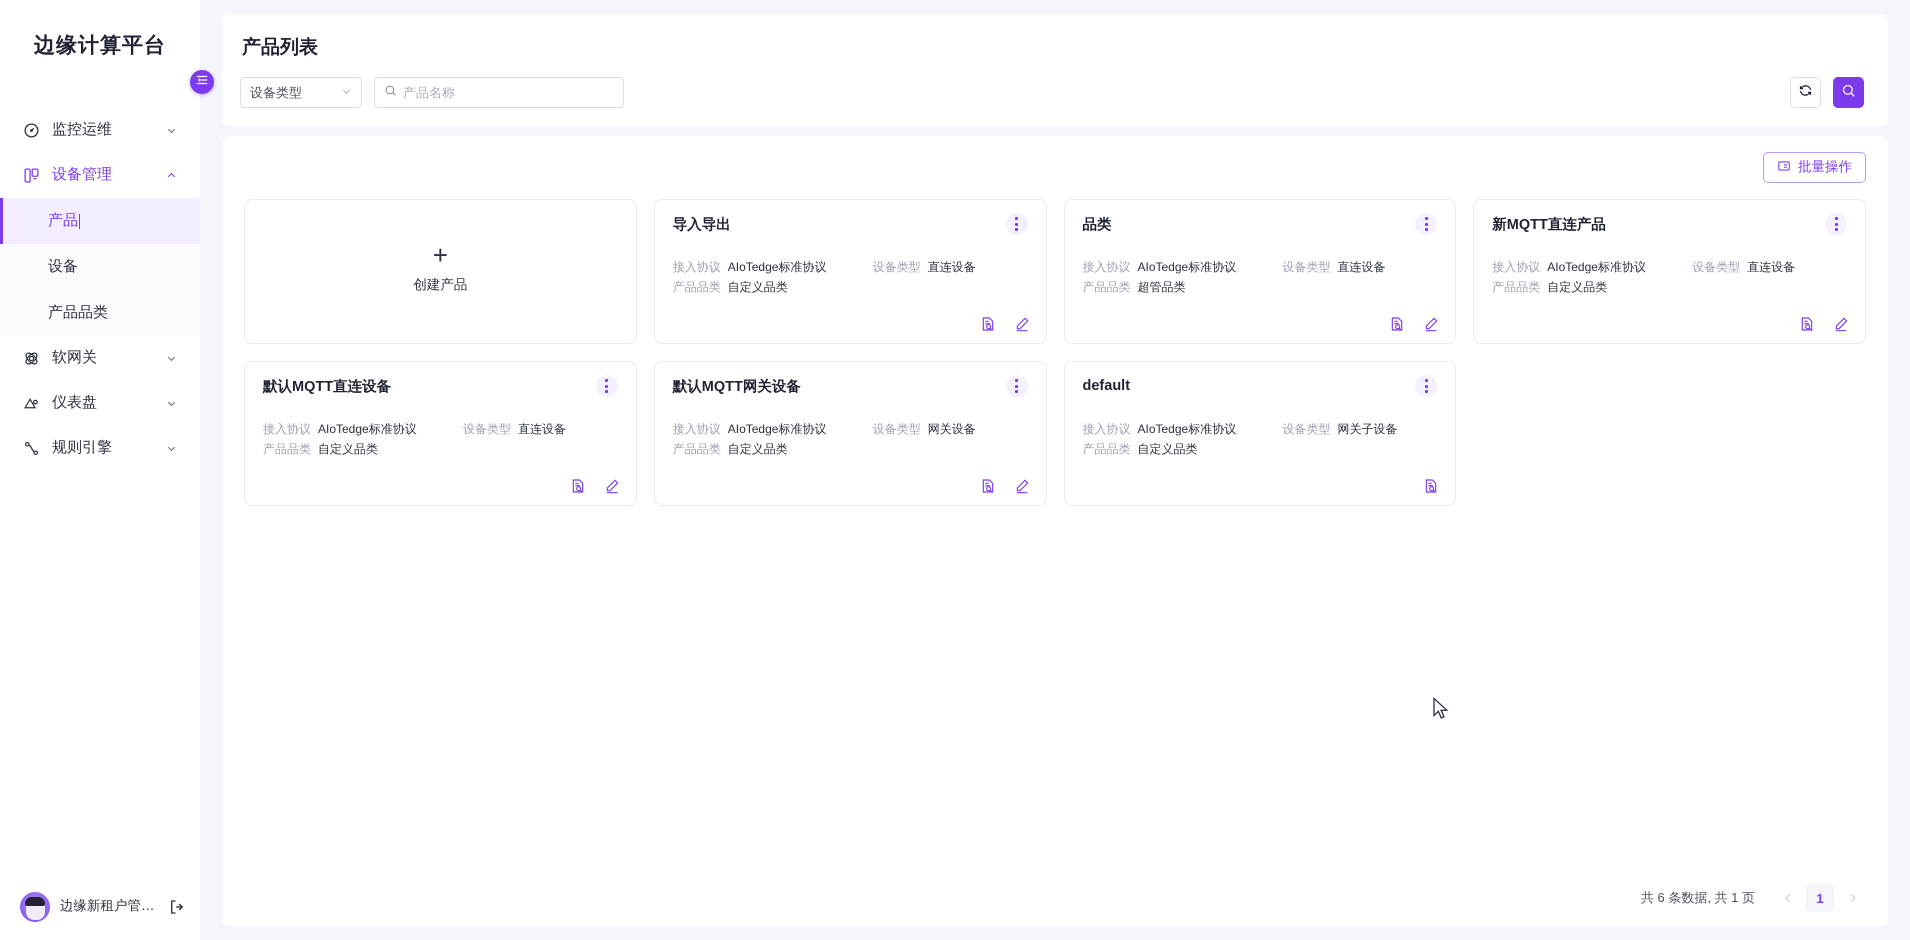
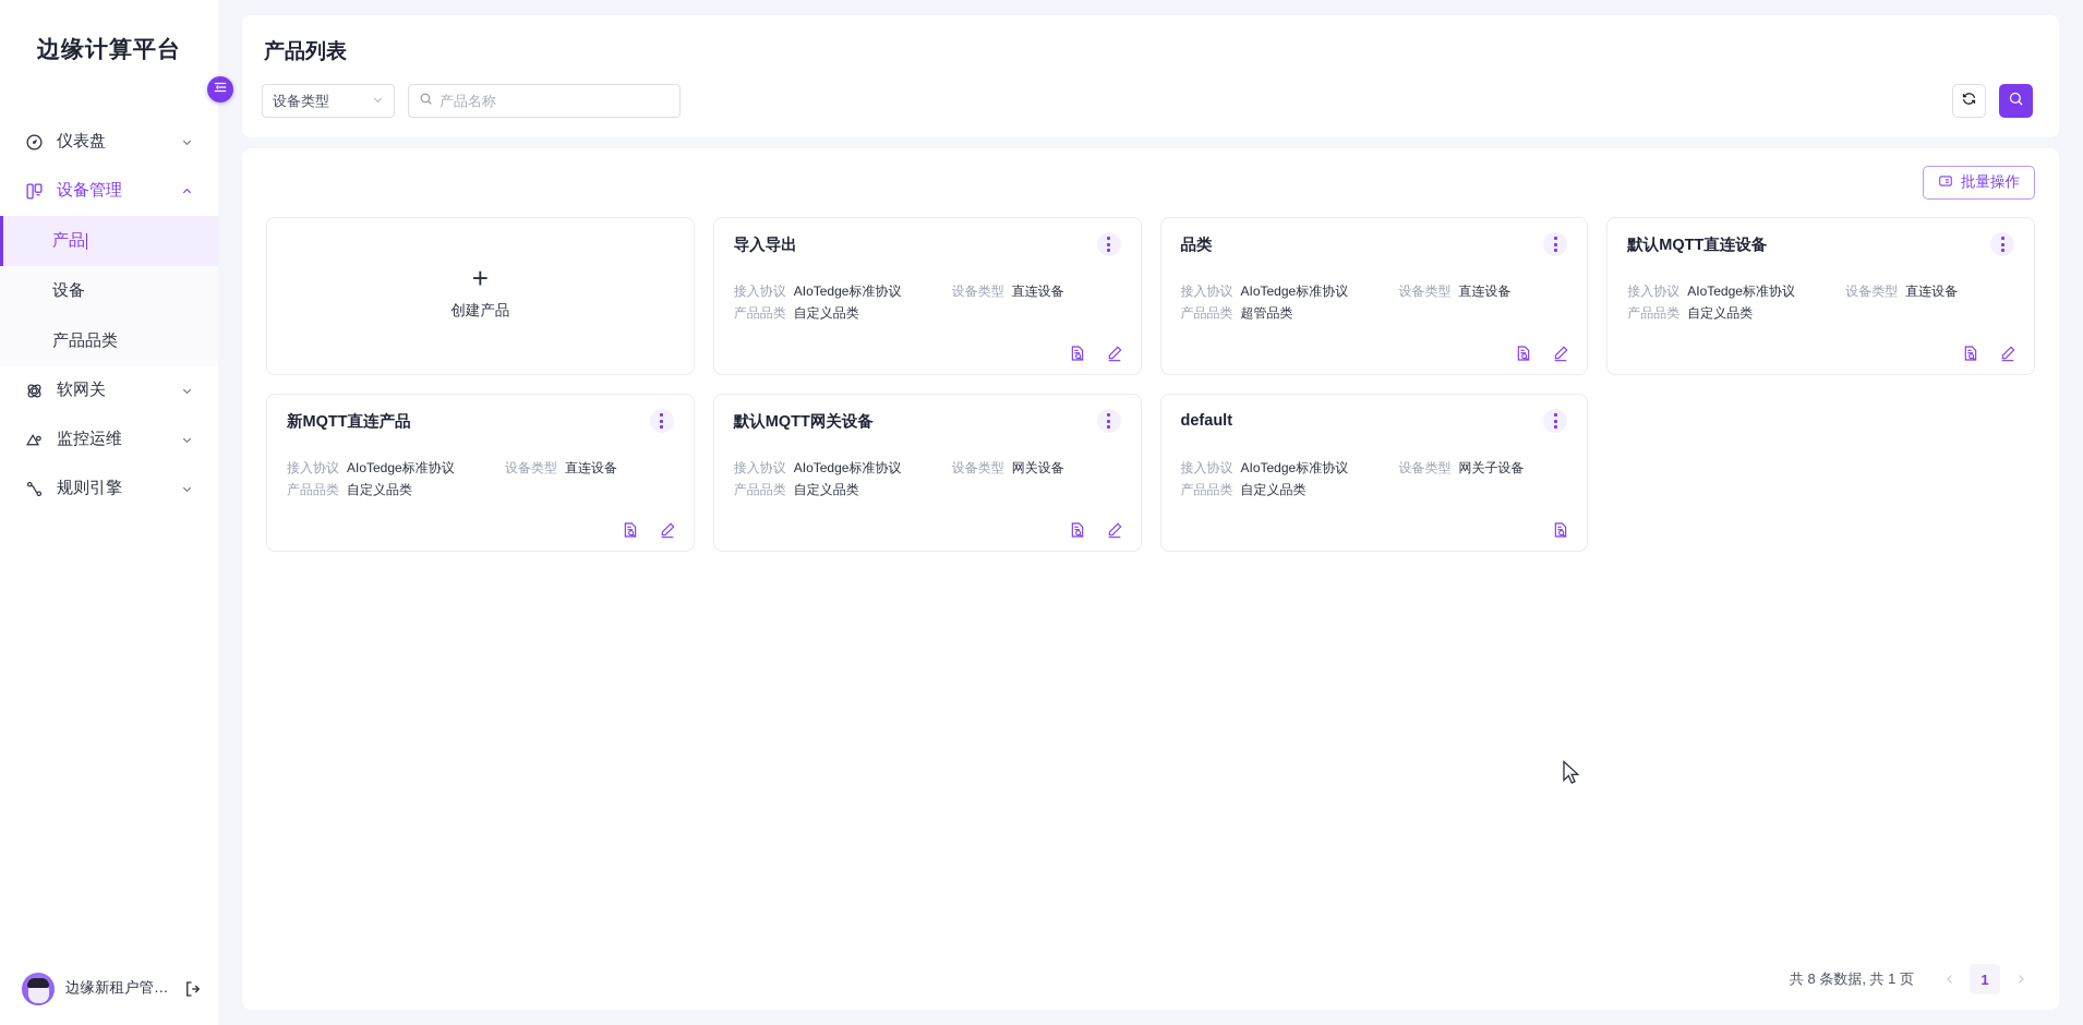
  边缘计算平台
- 监控运维
+ 仪表盘
  设备管理
  产品
  设备
  产品品类
  软网关
- 仪表盘
+ 监控运维
  规则引擎
  边缘新租户管…
  产品列表
  设备类型
  产品名称
  批量操作
  +
  创建产品
  导入导出
  接入协议
  AIoTedge标准协议
  设备类型
  直连设备
  产品品类
  自定义品类
  品类
  接入协议
  AIoTedge标准协议
  设备类型
  直连设备
  产品品类
  超管品类
- 新MQTT直连产品
+ 默认MQTT直连设备
  接入协议
  AIoTedge标准协议
  设备类型
  直连设备
  产品品类
  自定义品类
- 默认MQTT直连设备
+ 新MQTT直连产品
  接入协议
  AIoTedge标准协议
  设备类型
  直连设备
  产品品类
  自定义品类
  默认MQTT网关设备
  接入协议
  AIoTedge标准协议
  设备类型
  网关设备
  产品品类
  自定义品类
  default
  接入协议
  AIoTedge标准协议
  设备类型
  网关子设备
  产品品类
  自定义品类
- 共 6 条数据, 共 1 页
+ 共 8 条数据, 共 1 页
  1
